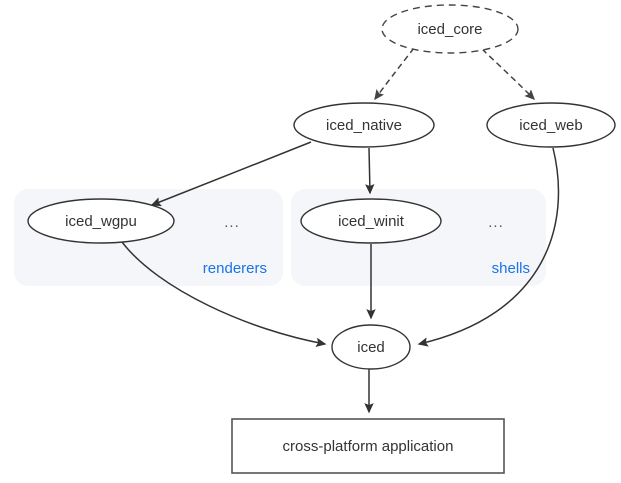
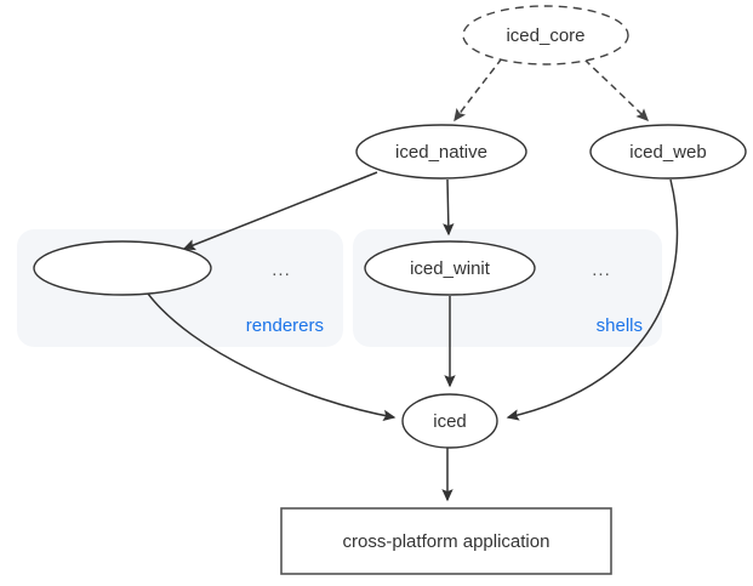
  ...
  renderers
  ...
  shells
  iced_core
  iced_native
  iced_web
- iced_wgpu
  iced_winit
  iced
  cross-platform application
